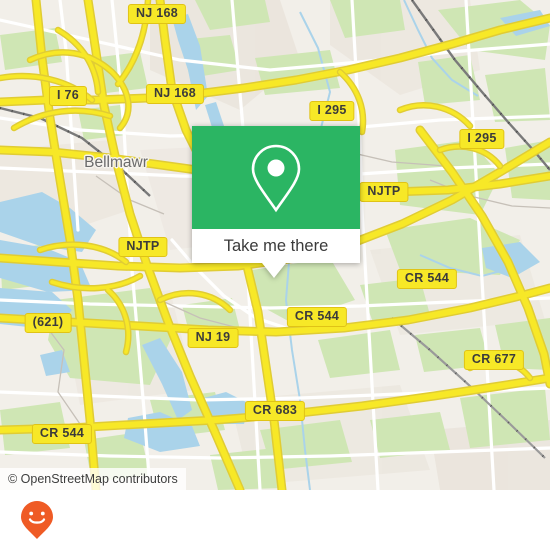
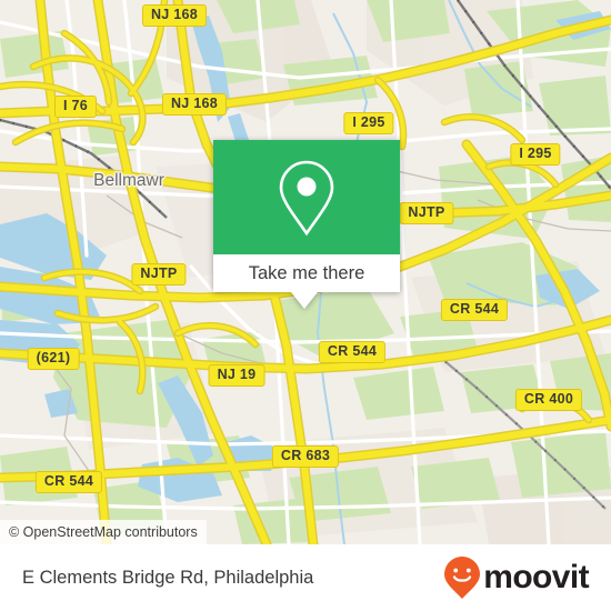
  Bellmawr
  NJ 168
  I 76
  NJ 168
  I 295
  I 295
  NJTP
  NJTP
  CR 544
  CR 544
  (621)
  NJ 19
- CR 677
+ CR 400
  CR 683
  CR 544
  Take me there
  © OpenStreetMap contributors
+ E Clements Bridge Rd, Philadelphia
+ moovit
